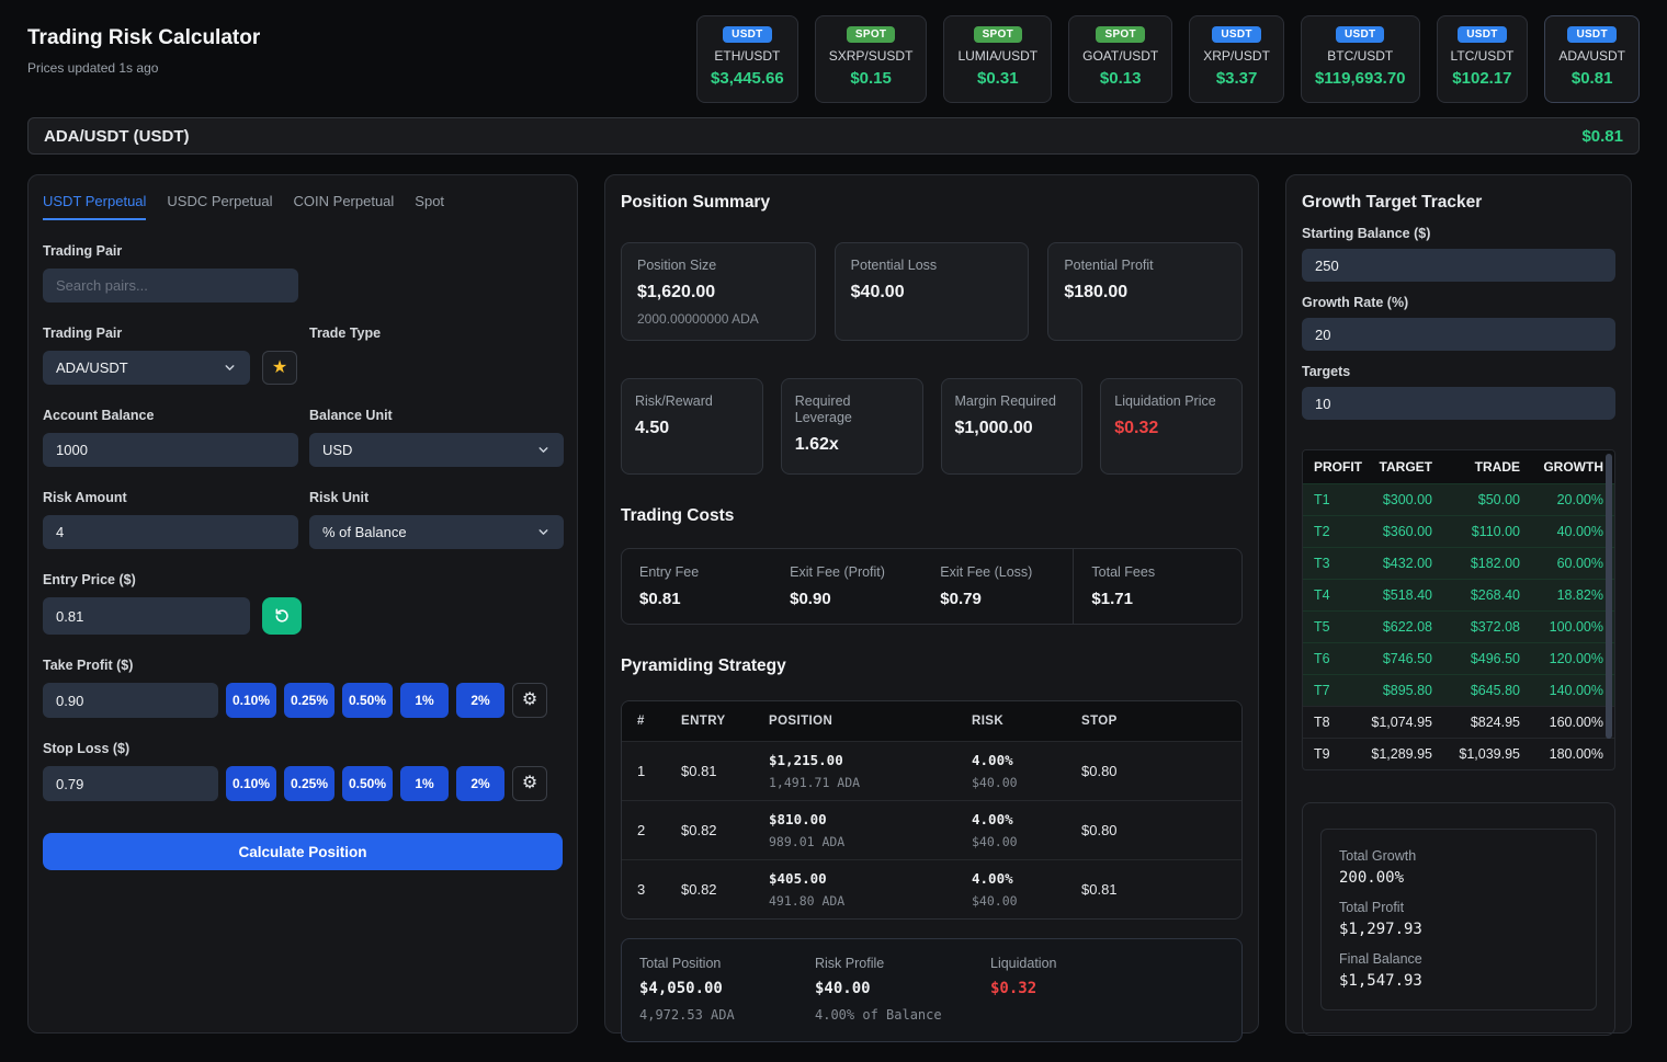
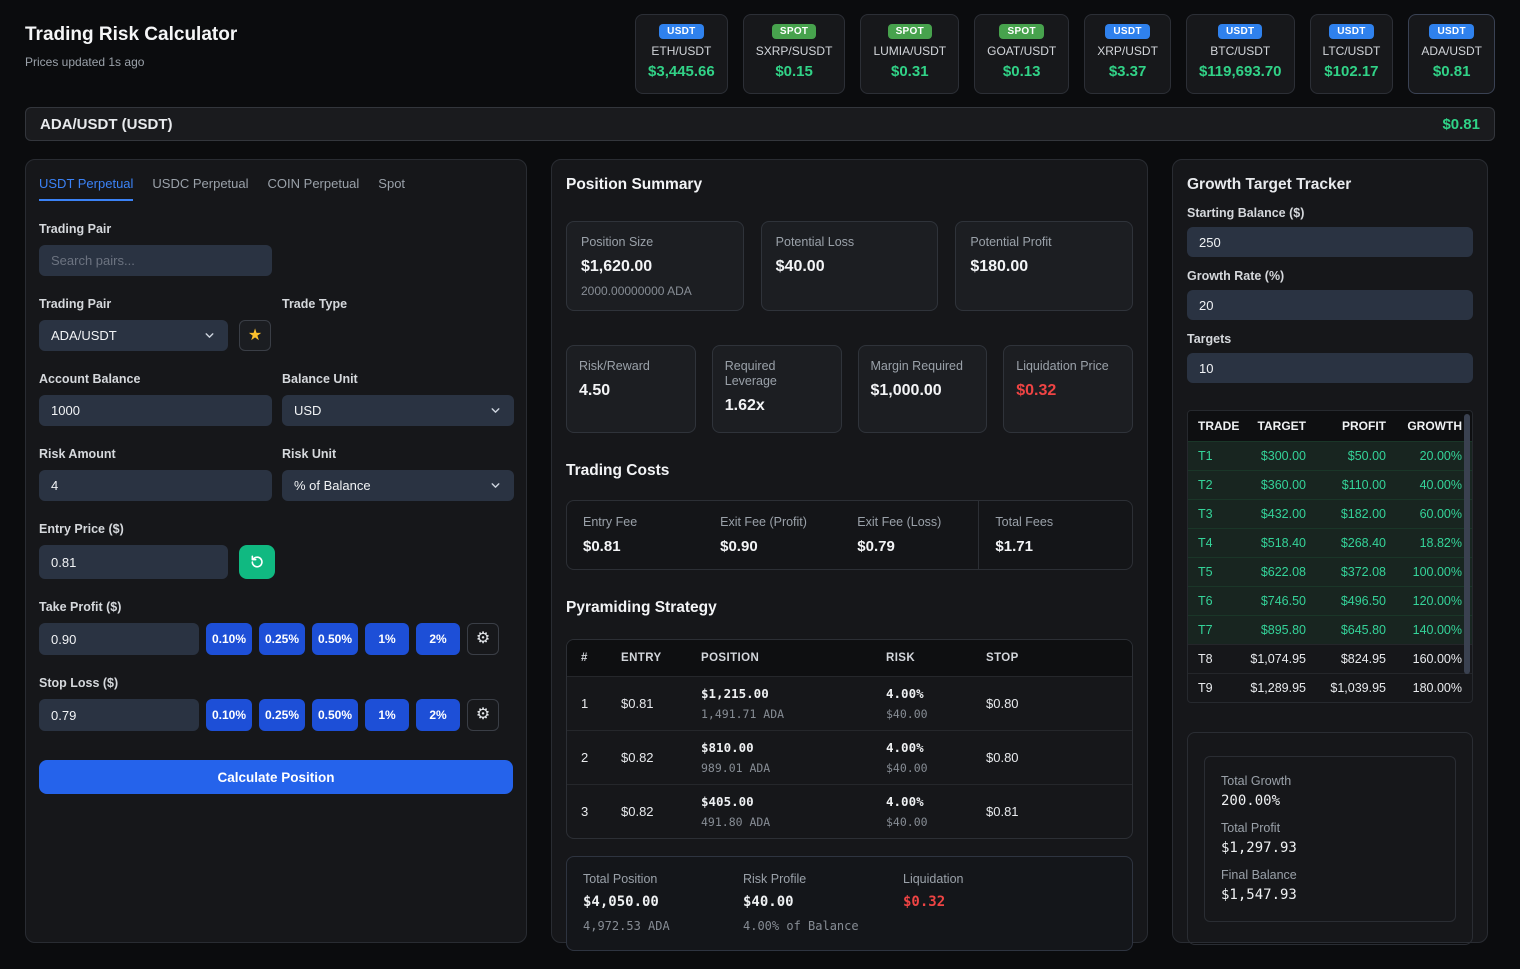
  Trading Risk Calculator
  Prices updated 1s ago
  USDT
  ETH/USDT
  $3,445.66
  SPOT
  SXRP/SUSDT
  $0.15
  SPOT
  LUMIA/USDT
  $0.31
  SPOT
  GOAT/USDT
  $0.13
  USDT
  XRP/USDT
  $3.37
  USDT
  BTC/USDT
  $119,693.70
  USDT
  LTC/USDT
  $102.17
  USDT
  ADA/USDT
  $0.81
  ADA/USDT (USDT)
  $0.81
  USDT Perpetual
  USDC Perpetual
  COIN Perpetual
  Spot
  Trading Pair
  Search pairs...
  Trading Pair
  ADA/USDT
  ★
  Trade Type
  Account Balance
  1000
  Balance Unit
  USD
  Risk Amount
  4
  Risk Unit
  % of Balance
  Entry Price ($)
  0.81
  Take Profit ($)
  0.90
  0.10%
  0.25%
  0.50%
  1%
  2%
  ⚙
  Stop Loss ($)
  0.79
  0.10%
  0.25%
  0.50%
  1%
  2%
  ⚙
  Calculate Position
  Position Summary
  Position Size
  $1,620.00
  2000.00000000 ADA
  Potential Loss
  $40.00
  Potential Profit
  $180.00
  Risk/Reward
  4.50
  Required Leverage
  1.62x
  Margin Required
  $1,000.00
  Liquidation Price
  $0.32
  Trading Costs
  Entry Fee
  $0.81
  Exit Fee (Profit)
  $0.90
  Exit Fee (Loss)
  $0.79
  Total Fees
  $1.71
  Pyramiding Strategy
  #
  ENTRY
  POSITION
  RISK
  STOP
  1
  $0.81
  $1,215.00
  1,491.71 ADA
  4.00%
  $40.00
  $0.80
  2
  $0.82
  $810.00
  989.01 ADA
  4.00%
  $40.00
  $0.80
  3
  $0.82
  $405.00
  491.80 ADA
  4.00%
  $40.00
  $0.81
  Total Position
  $4,050.00
  4,972.53 ADA
  Risk Profile
  $40.00
  4.00% of Balance
  Liquidation
  $0.32
  Growth Target Tracker
  Starting Balance ($)
  250
  Growth Rate (%)
  20
  Targets
  10
- PROFIT
+ TRADE
  TARGET
- TRADE
+ PROFIT
  GROWTH
  T1
  $300.00
  $50.00
  20.00%
  T2
  $360.00
  $110.00
  40.00%
  T3
  $432.00
  $182.00
  60.00%
  T4
  $518.40
  $268.40
  18.82%
  T5
  $622.08
  $372.08
  100.00%
  T6
  $746.50
  $496.50
  120.00%
  T7
  $895.80
  $645.80
  140.00%
  T8
  $1,074.95
  $824.95
  160.00%
  T9
  $1,289.95
  $1,039.95
  180.00%
  Total Growth
  200.00%
  Total Profit
  $1,297.93
  Final Balance
  $1,547.93
